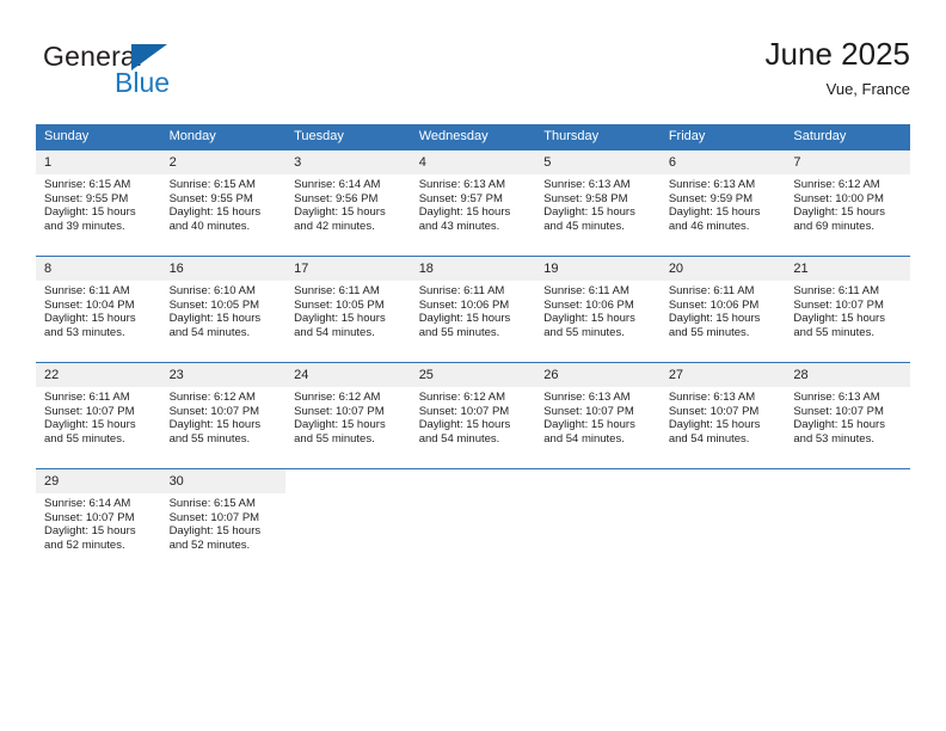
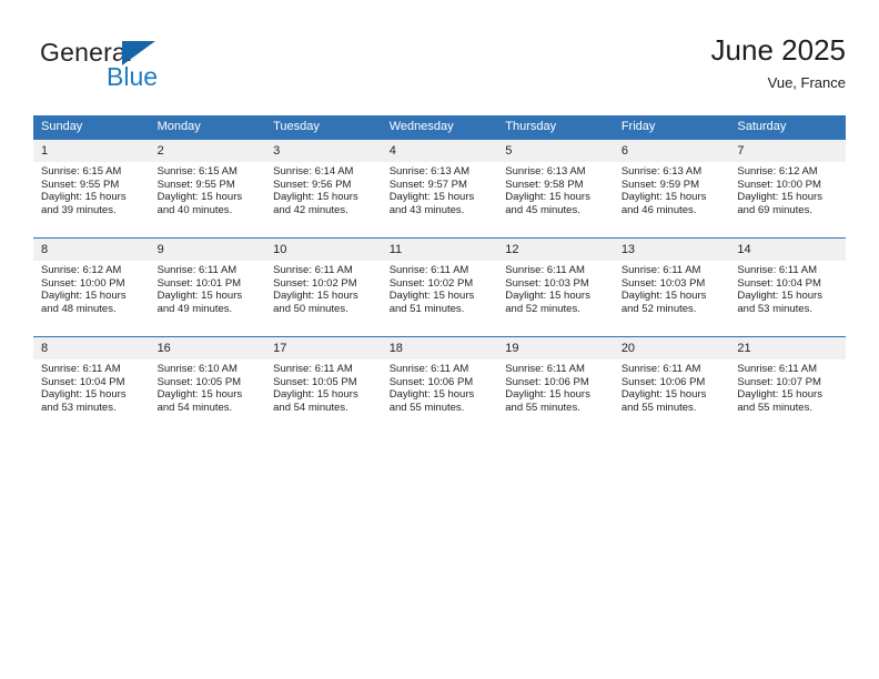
  General
  Blue
  June 2025
  Vue, France
  Sunday	Monday	Tuesday	Wednesday	Thursday	Friday	Saturday
  1Sunrise: 6:15 AMSunset: 9:55 PMDaylight: 15 hoursand 39 minutes.	2Sunrise: 6:15 AMSunset: 9:55 PMDaylight: 15 hoursand 40 minutes.	3Sunrise: 6:14 AMSunset: 9:56 PMDaylight: 15 hoursand 42 minutes.	4Sunrise: 6:13 AMSunset: 9:57 PMDaylight: 15 hoursand 43 minutes.	5Sunrise: 6:13 AMSunset: 9:58 PMDaylight: 15 hoursand 45 minutes.	6Sunrise: 6:13 AMSunset: 9:59 PMDaylight: 15 hoursand 46 minutes.	7Sunrise: 6:12 AMSunset: 10:00 PMDaylight: 15 hoursand 69 minutes.
+ 8Sunrise: 6:12 AMSunset: 10:00 PMDaylight: 15 hoursand 48 minutes.	9Sunrise: 6:11 AMSunset: 10:01 PMDaylight: 15 hoursand 49 minutes.	10Sunrise: 6:11 AMSunset: 10:02 PMDaylight: 15 hoursand 50 minutes.	11Sunrise: 6:11 AMSunset: 10:02 PMDaylight: 15 hoursand 51 minutes.	12Sunrise: 6:11 AMSunset: 10:03 PMDaylight: 15 hoursand 52 minutes.	13Sunrise: 6:11 AMSunset: 10:03 PMDaylight: 15 hoursand 52 minutes.	14Sunrise: 6:11 AMSunset: 10:04 PMDaylight: 15 hoursand 53 minutes.
  8Sunrise: 6:11 AMSunset: 10:04 PMDaylight: 15 hoursand 53 minutes.	16Sunrise: 6:10 AMSunset: 10:05 PMDaylight: 15 hoursand 54 minutes.	17Sunrise: 6:11 AMSunset: 10:05 PMDaylight: 15 hoursand 54 minutes.	18Sunrise: 6:11 AMSunset: 10:06 PMDaylight: 15 hoursand 55 minutes.	19Sunrise: 6:11 AMSunset: 10:06 PMDaylight: 15 hoursand 55 minutes.	20Sunrise: 6:11 AMSunset: 10:06 PMDaylight: 15 hoursand 55 minutes.	21Sunrise: 6:11 AMSunset: 10:07 PMDaylight: 15 hoursand 55 minutes.
- 22Sunrise: 6:11 AMSunset: 10:07 PMDaylight: 15 hoursand 55 minutes.	23Sunrise: 6:12 AMSunset: 10:07 PMDaylight: 15 hoursand 55 minutes.	24Sunrise: 6:12 AMSunset: 10:07 PMDaylight: 15 hoursand 55 minutes.	25Sunrise: 6:12 AMSunset: 10:07 PMDaylight: 15 hoursand 54 minutes.	26Sunrise: 6:13 AMSunset: 10:07 PMDaylight: 15 hoursand 54 minutes.	27Sunrise: 6:13 AMSunset: 10:07 PMDaylight: 15 hoursand 54 minutes.	28Sunrise: 6:13 AMSunset: 10:07 PMDaylight: 15 hoursand 53 minutes.
- 29Sunrise: 6:14 AMSunset: 10:07 PMDaylight: 15 hoursand 52 minutes.	30Sunrise: 6:15 AMSunset: 10:07 PMDaylight: 15 hoursand 52 minutes.
